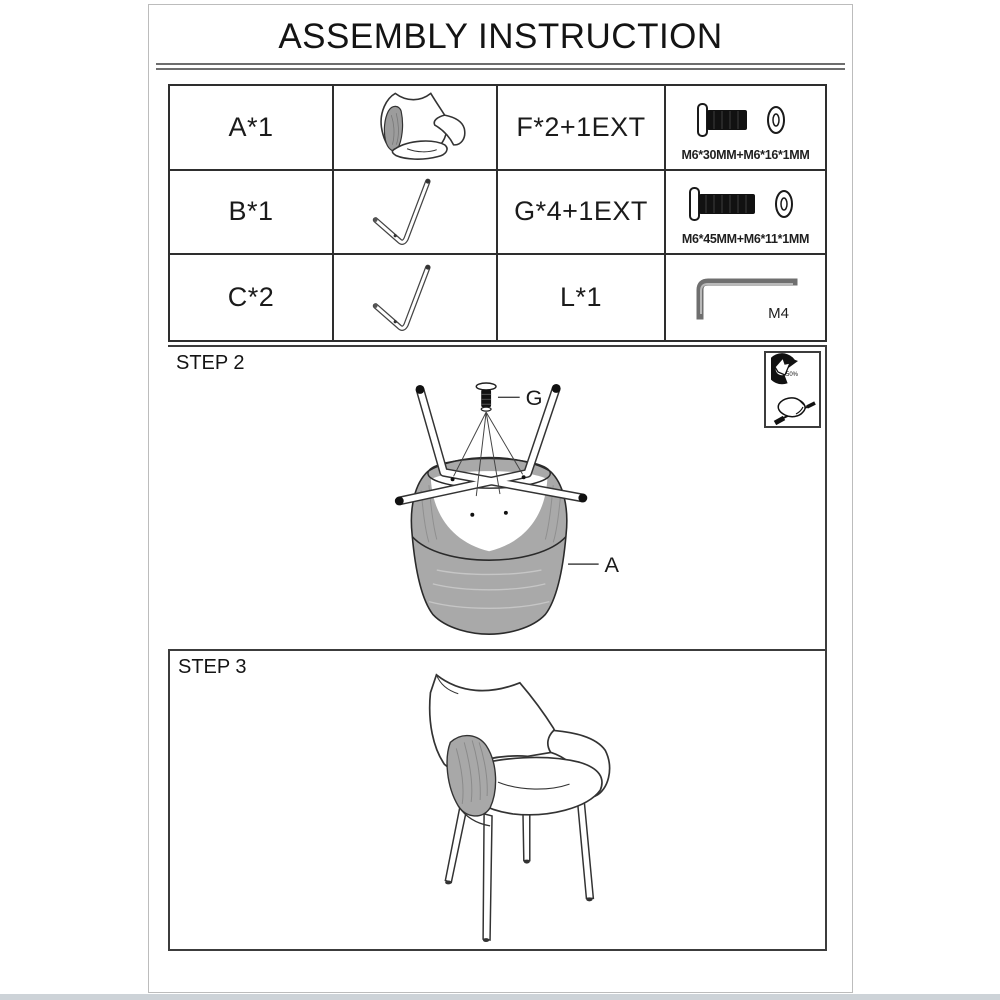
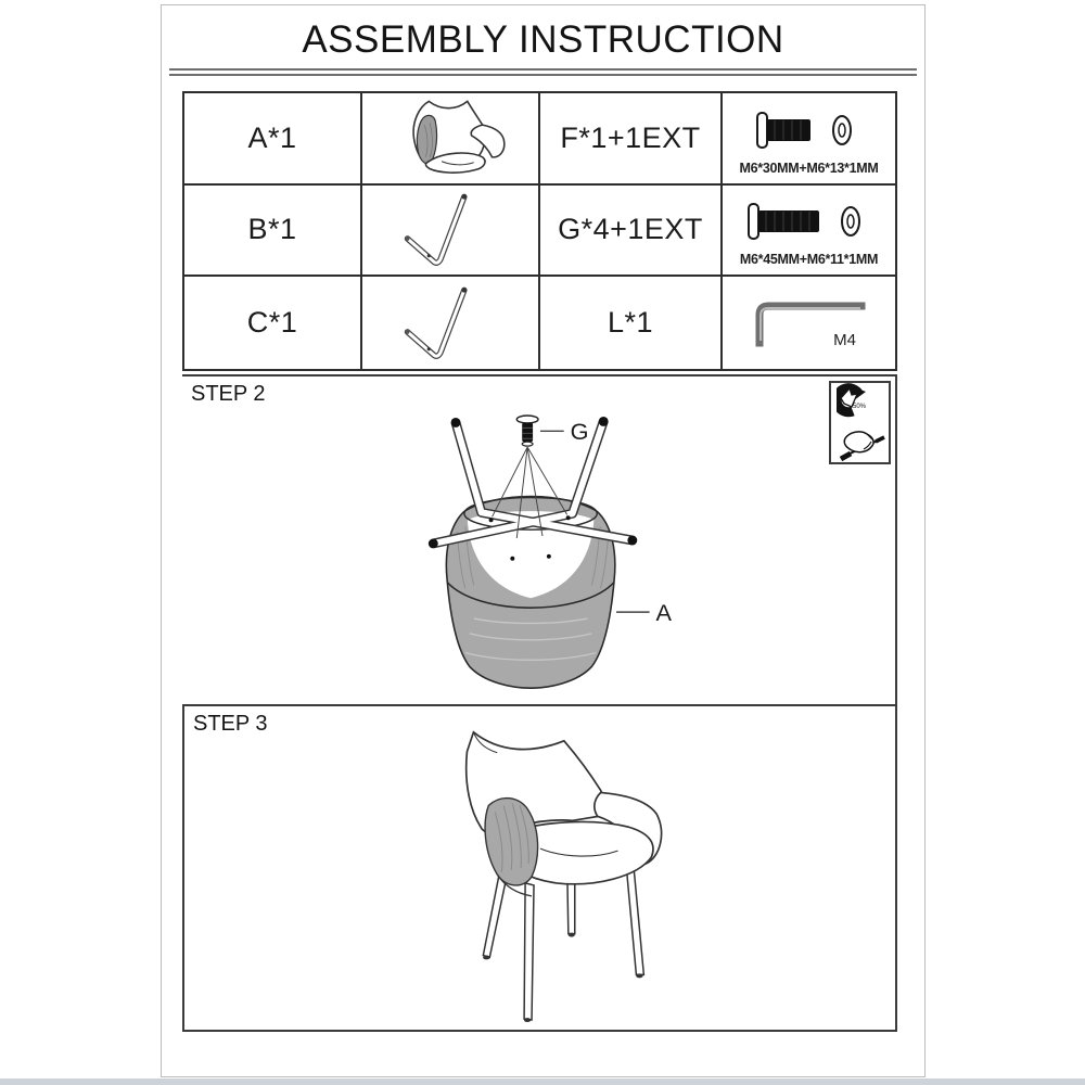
  ASSEMBLY INSTRUCTION
  A*1
- F*2+1EXT
+ F*1+1EXT
- M6*30MM+M6*16*1MM
+ M6*30MM+M6*13*1MM
  B*1
  G*4+1EXT
  M6*45MM+M6*11*1MM
- C*2
+ C*1
  L*1
  M4
  STEP 2
  G
  A
  STEP 3
